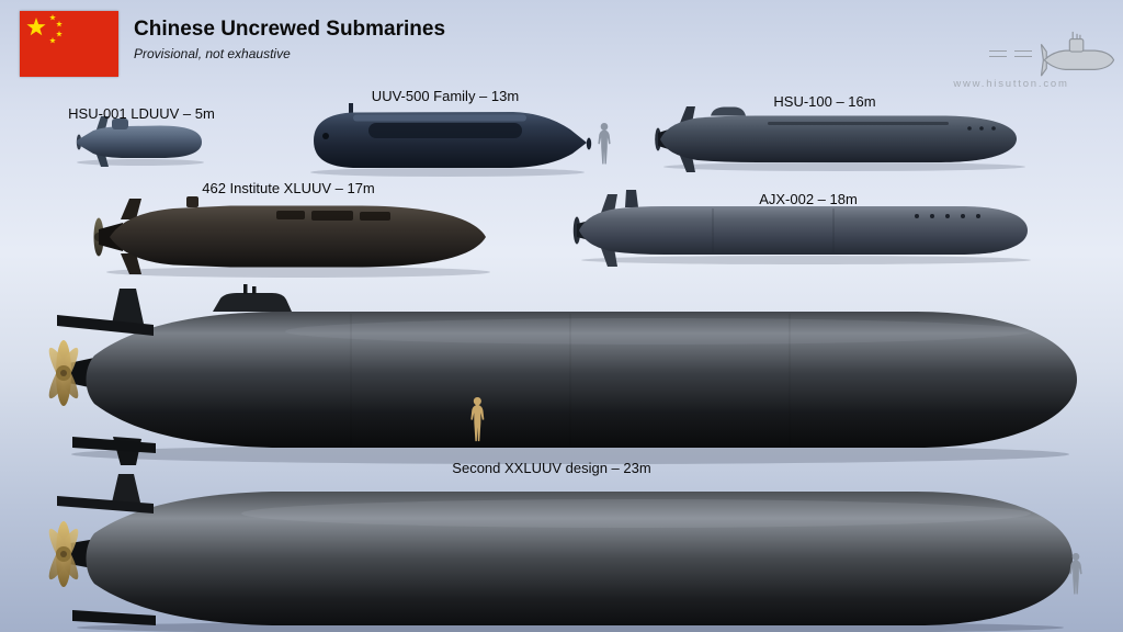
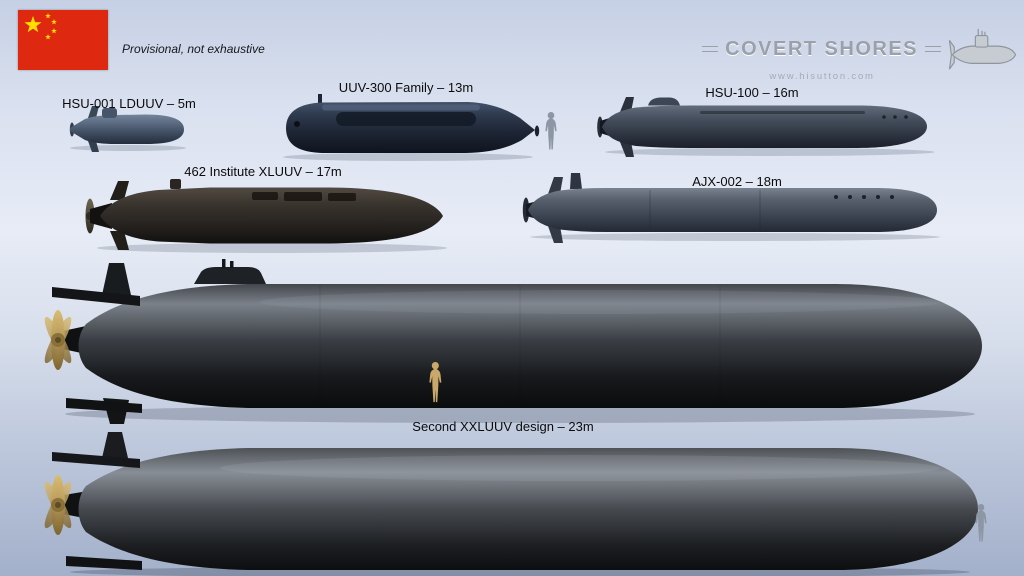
- Chinese Uncrewed Submarines
  Provisional, not exhaustive
+ COVERT SHORES
  www.hisutton.com
  HSU-001 LDUUV – 5m
- UUV-500 Family – 13m
+ UUV-300 Family – 13m
  HSU-100 – 16m
  462 Institute XLUUV – 17m
  AJX-002 – 18m
  Second XXLUUV design – 23m
